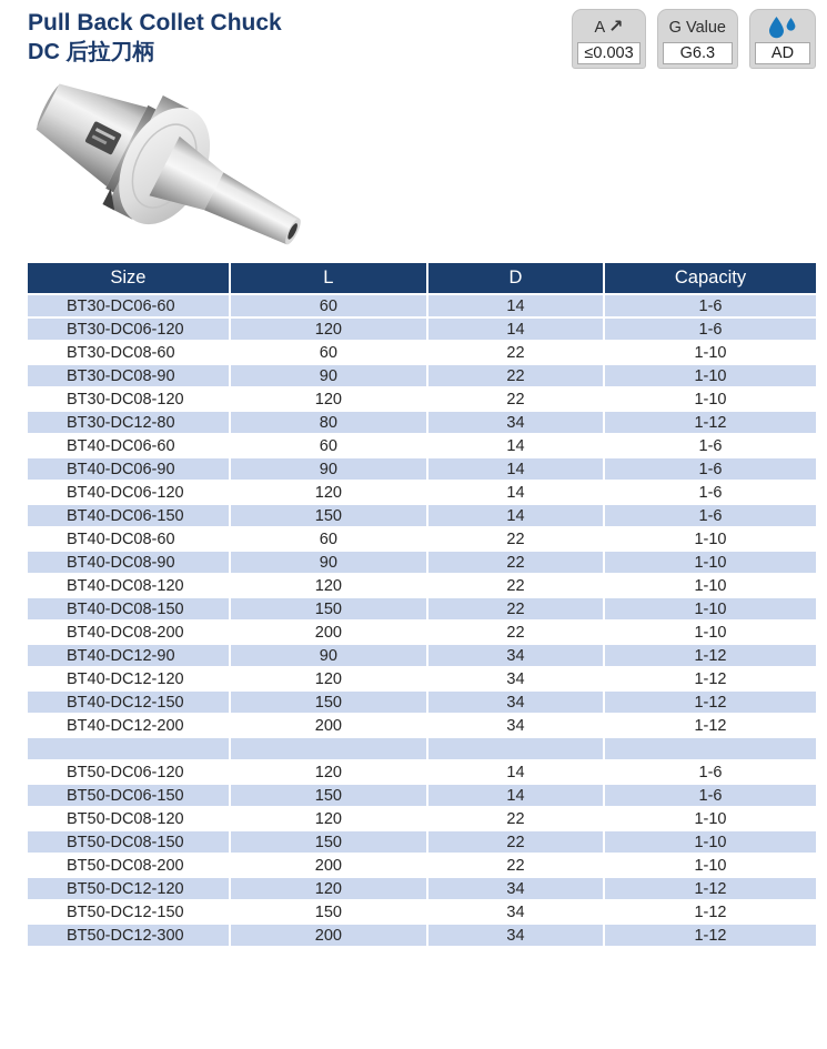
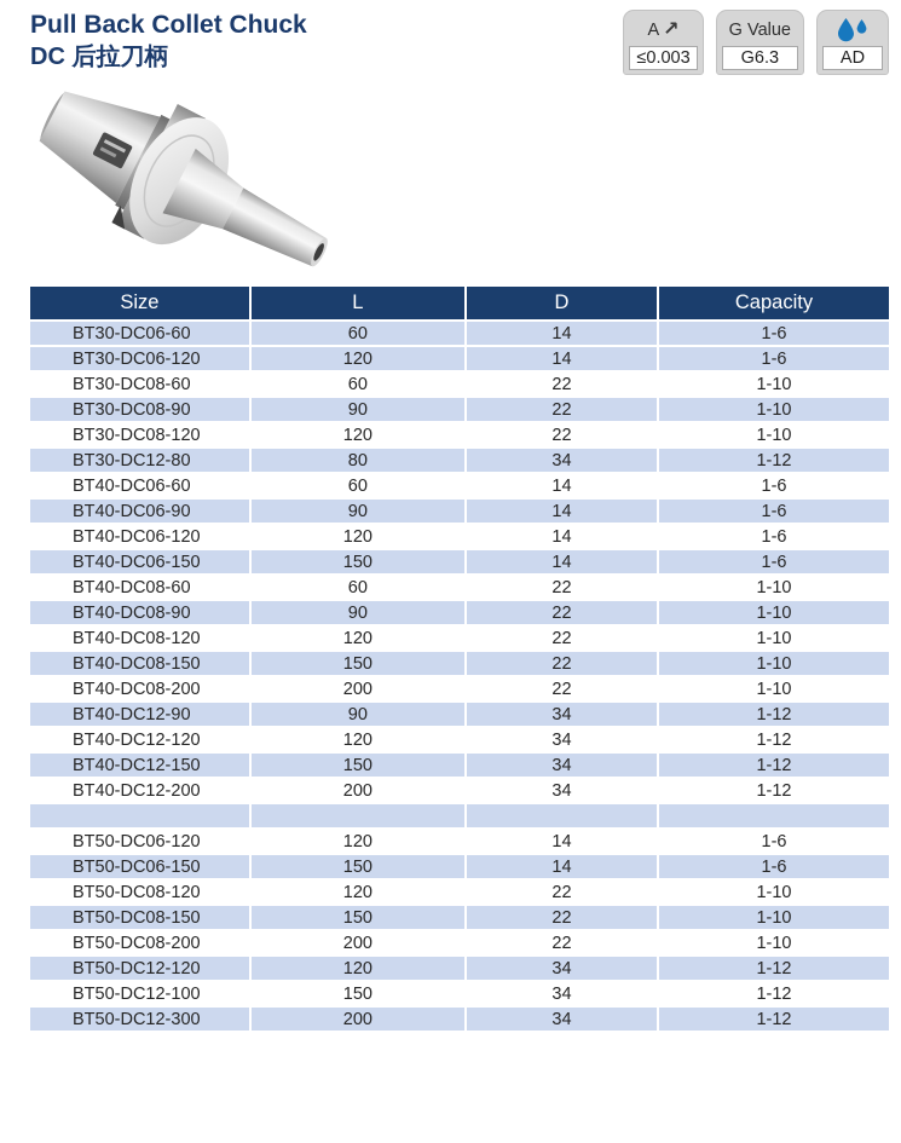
  Pull Back Collet Chuck
  DC 后拉刀柄
  A
  ↗
  ≤0.003
  G Value
  G6.3
  AD
  Size	L	D	Capacity
  BT30-DC06-60	60	14	1-6
  BT30-DC06-120	120	14	1-6
  BT30-DC08-60	60	22	1-10
  BT30-DC08-90	90	22	1-10
  BT30-DC08-120	120	22	1-10
  BT30-DC12-80	80	34	1-12
  BT40-DC06-60	60	14	1-6
  BT40-DC06-90	90	14	1-6
  BT40-DC06-120	120	14	1-6
  BT40-DC06-150	150	14	1-6
  BT40-DC08-60	60	22	1-10
  BT40-DC08-90	90	22	1-10
  BT40-DC08-120	120	22	1-10
  BT40-DC08-150	150	22	1-10
  BT40-DC08-200	200	22	1-10
  BT40-DC12-90	90	34	1-12
  BT40-DC12-120	120	34	1-12
  BT40-DC12-150	150	34	1-12
  BT40-DC12-200	200	34	1-12
  BT50-DC06-120	120	14	1-6
  BT50-DC06-150	150	14	1-6
  BT50-DC08-120	120	22	1-10
  BT50-DC08-150	150	22	1-10
  BT50-DC08-200	200	22	1-10
  BT50-DC12-120	120	34	1-12
- BT50-DC12-150	150	34	1-12
+ BT50-DC12-100	150	34	1-12
  BT50-DC12-300	200	34	1-12
